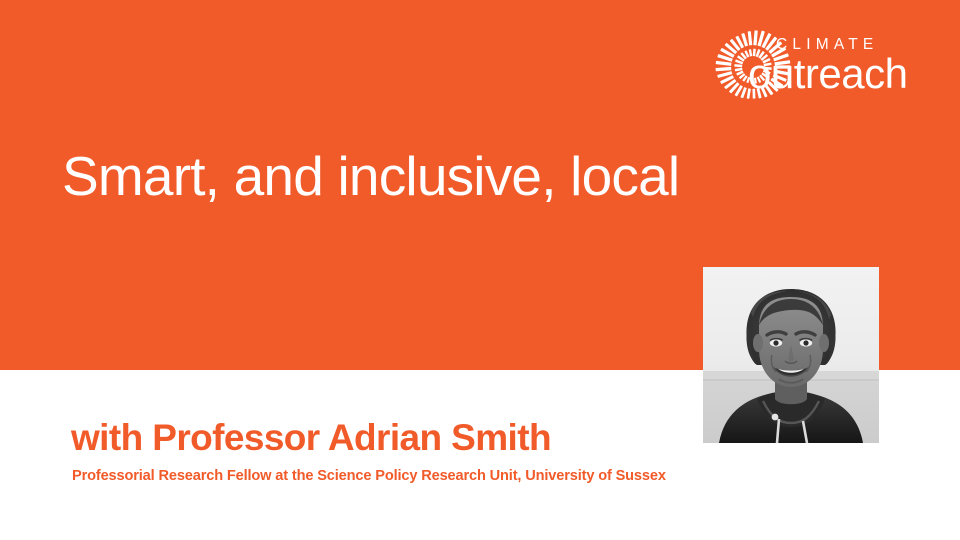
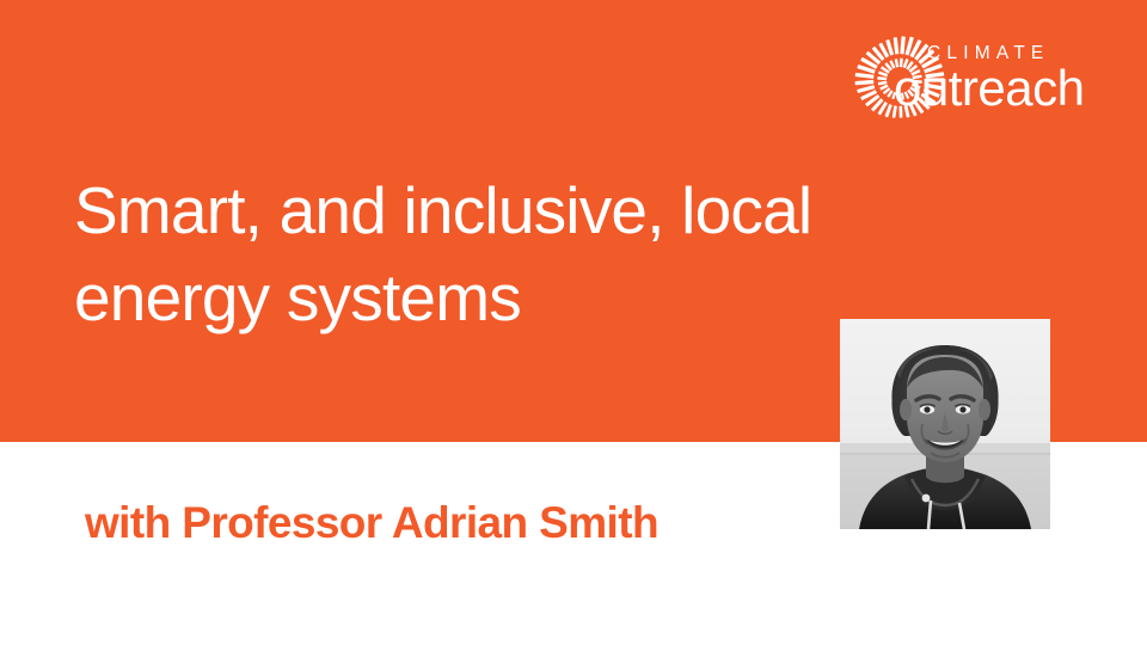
  CLIMATE
  outreach
  Smart, and inclusive, local
+ energy systems
  with Professor Adrian Smith
- Professorial Research Fellow at the Science Policy Research Unit, University of Sussex
